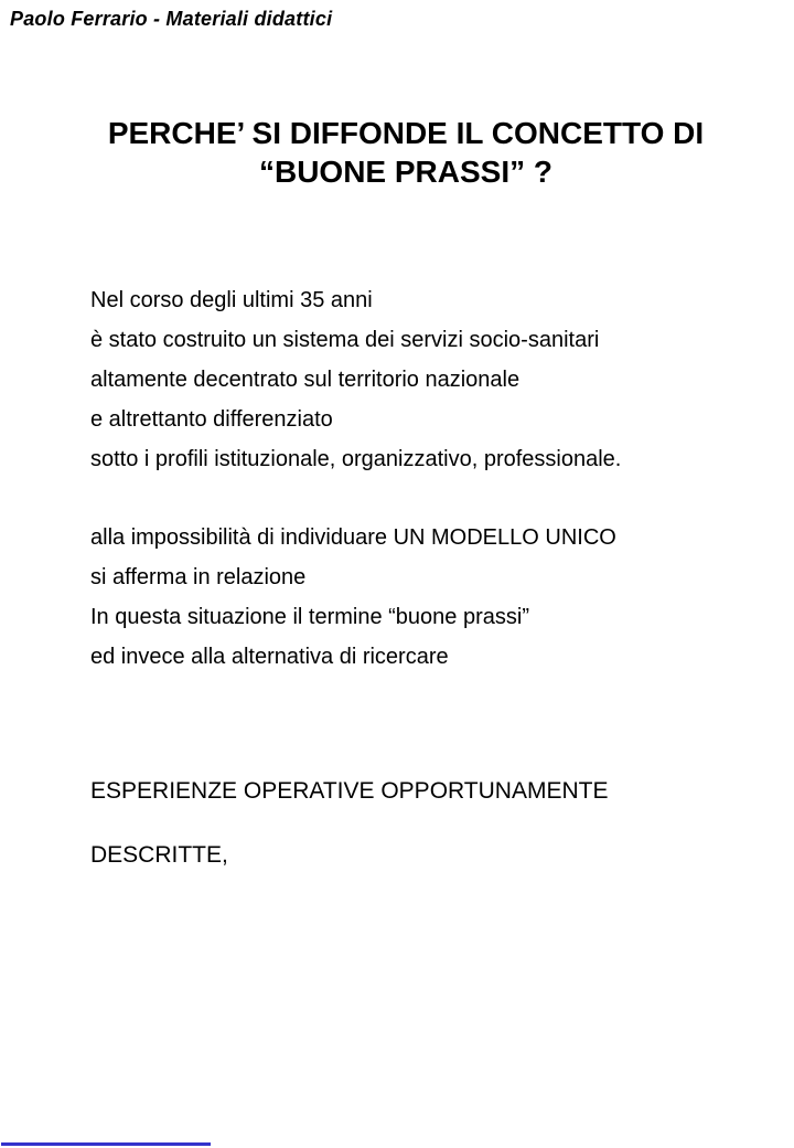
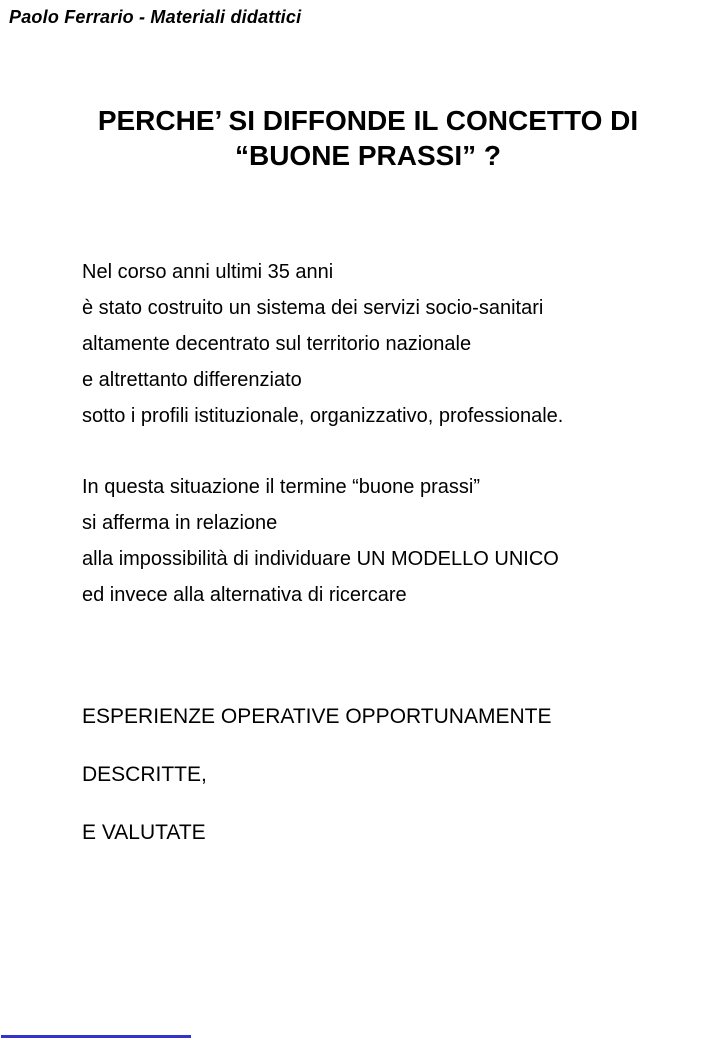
  Paolo Ferrario - Materiali didattici
  PERCHE’ SI DIFFONDE IL CONCETTO DI
  “BUONE PRASSI” ?
- Nel corso degli ultimi 35 anni
+ Nel corso anni ultimi 35 anni
  è stato costruito un sistema dei servizi socio-sanitari
  altamente decentrato sul territorio nazionale
  e altrettanto differenziato
  sotto i profili istituzionale, organizzativo, professionale.
- alla impossibilità di individuare UN MODELLO UNICO
+ In questa situazione il termine “buone prassi”
  si afferma in relazione
- In questa situazione il termine “buone prassi”
+ alla impossibilità di individuare UN MODELLO UNICO
  ed invece alla alternativa di ricercare
  ESPERIENZE OPERATIVE OPPORTUNAMENTE
  DESCRITTE,
+ E VALUTATE
